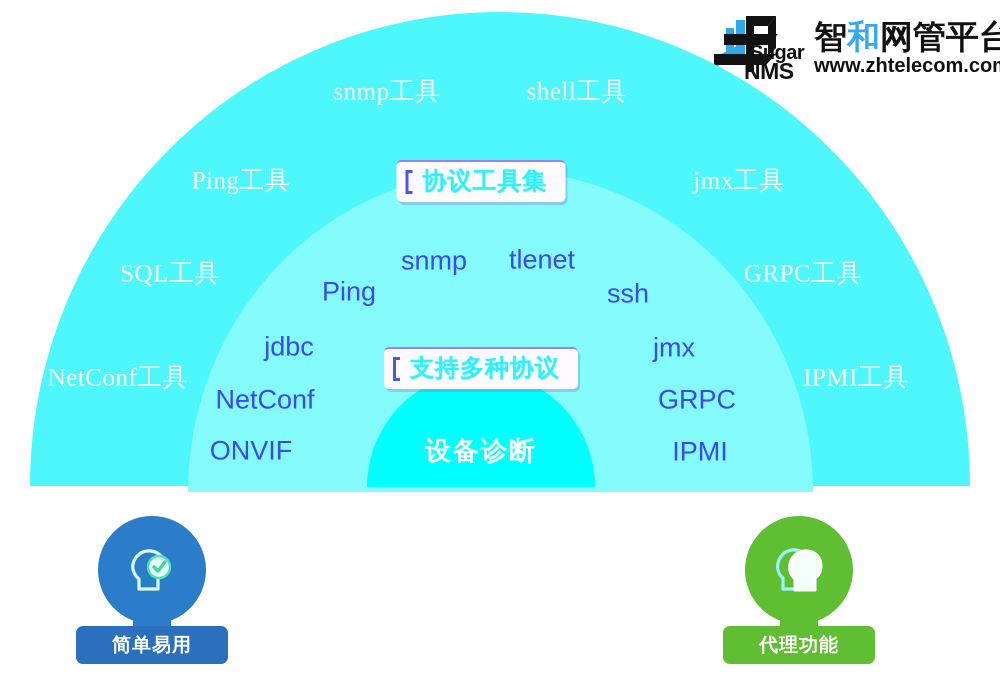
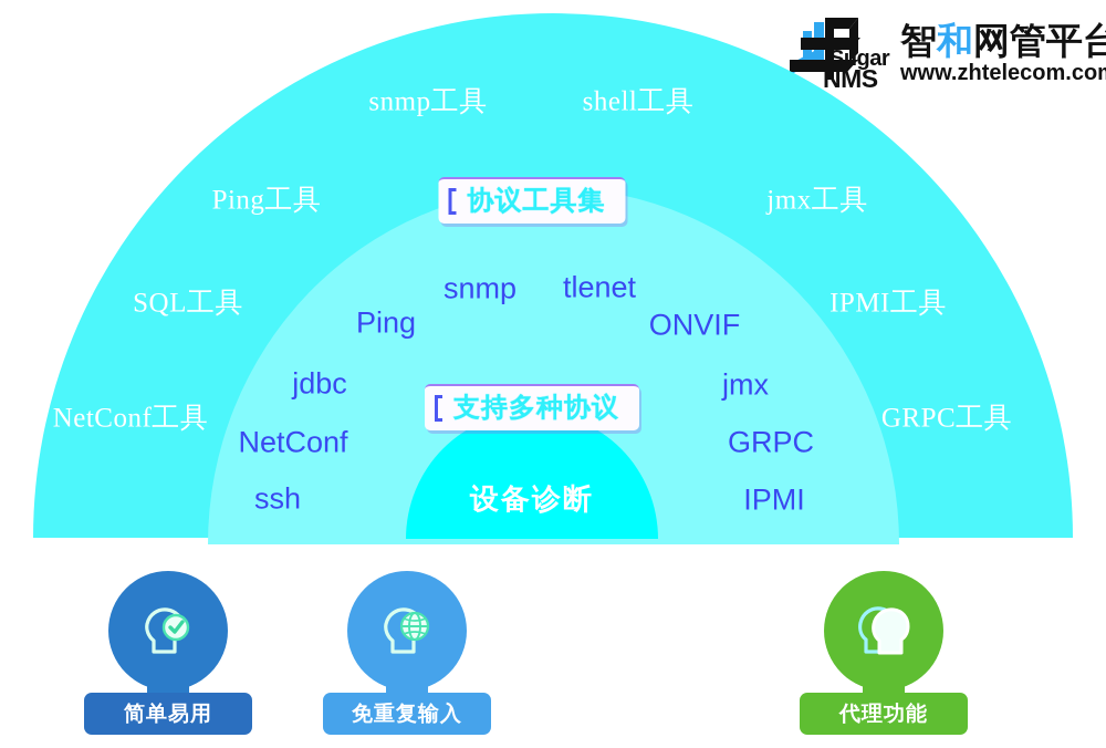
  Sugar
  NMS
  智和网管平台
  www.zhtelecom.co
  snmp工具
  shell工具
  Ping工具
  jmx工具
  SQL工具
- GRPC工具
+ IPMI工具
  NetConf工具
- IPMI工具
+ GRPC工具
  snmp
  tlenet
  Ping
- ssh
+ ONVIF
  jdbc
  jmx
  NetConf
  GRPC
- ONVIF
+ ssh
  IPMI
  设备诊断
  简单易用
+ 免重复输入
  代理功能
  协议工具集
  支持多种协议
